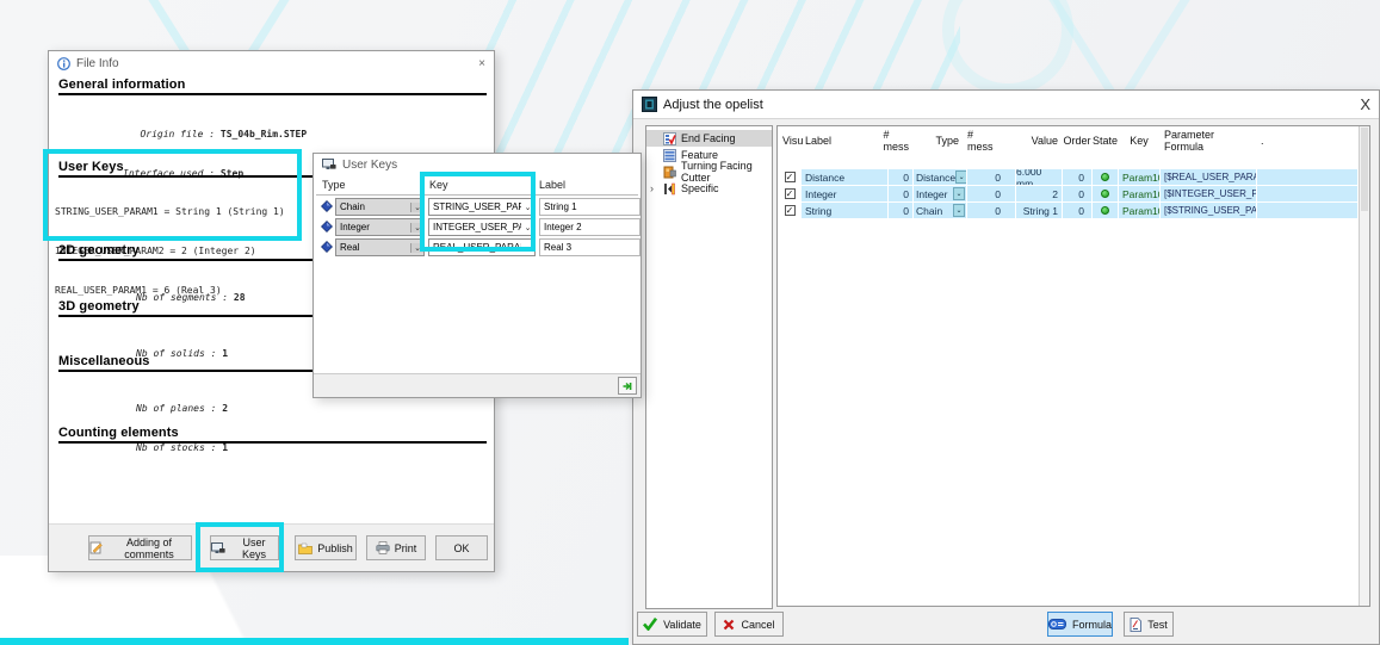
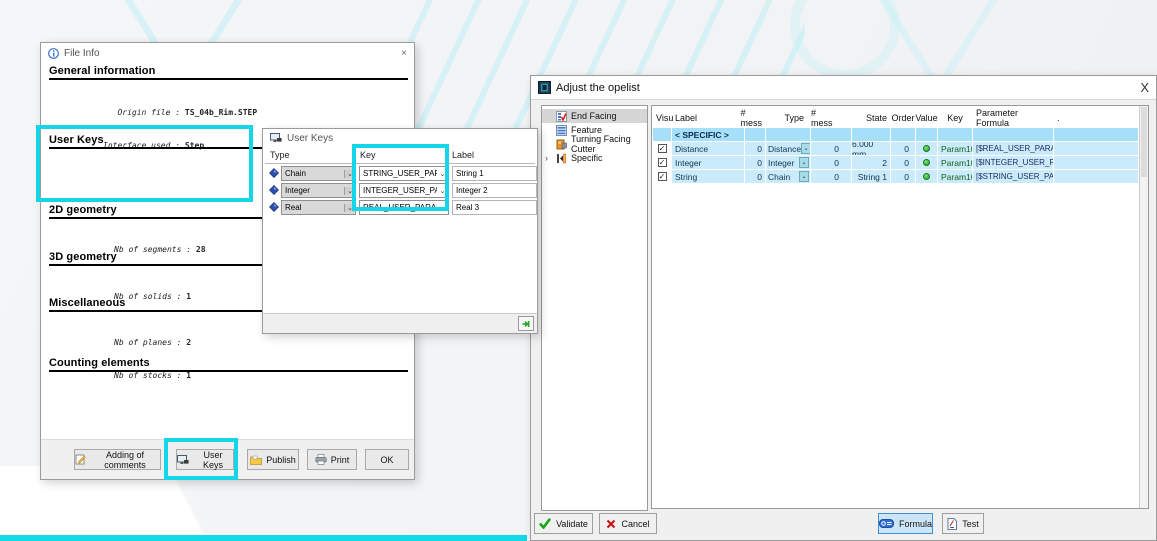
  File Info
  ×
  General information
  Origin file : TS_04b_Rim.STEP
  Interface used : Step
  User Keys
- STRING_USER_PARAM1 = String 1 (String 1)
- INTEGER_USER_PARAM2 = 2 (Integer 2)
- REAL_USER_PARAM1 = 6 (Real 3)
  2D geometry
  Nb of segments : 28
  3D geometry
  Nb of solids : 1
  Miscellaneous
  Nb of planes : 2
  Nb of stocks : 1
  Counting elements
  Adding of comments
  User Keys
  Publish
  Print
  OK
  Adjust the opelist
  X
  End Facing
  Feature
  Turning Facing Cutter
  ›
  Specific
  Visu
  Label
  # mess
  Type
  # mess
- Value
+ State
  Order
- State
+ Value
  Key
  Parameter Formula
  .
+ < SPECIFIC >
  ✓
  Distance
  0
  Distance
  0
  6.000 mm
  0
  Param1
  [$REAL_USER_PAR
  ✓
  Integer
  0
  Integer
  0
  2
  0
  Param1
  [$INTEGER_USER_P
  ✓
  String
  0
  Chain
  0
  String 1
  0
  Param1
  [$STRING_USER_PA
  Validate
  Cancel
  Formula
  Test
  User Keys
  Type
  Key
  Label
  Chain
  STRING_USER_PA
  String 1
  Integer
  INTEGER_USER_P
  Integer 2
  Real
  REAL_USER_PARA
  Real 3
